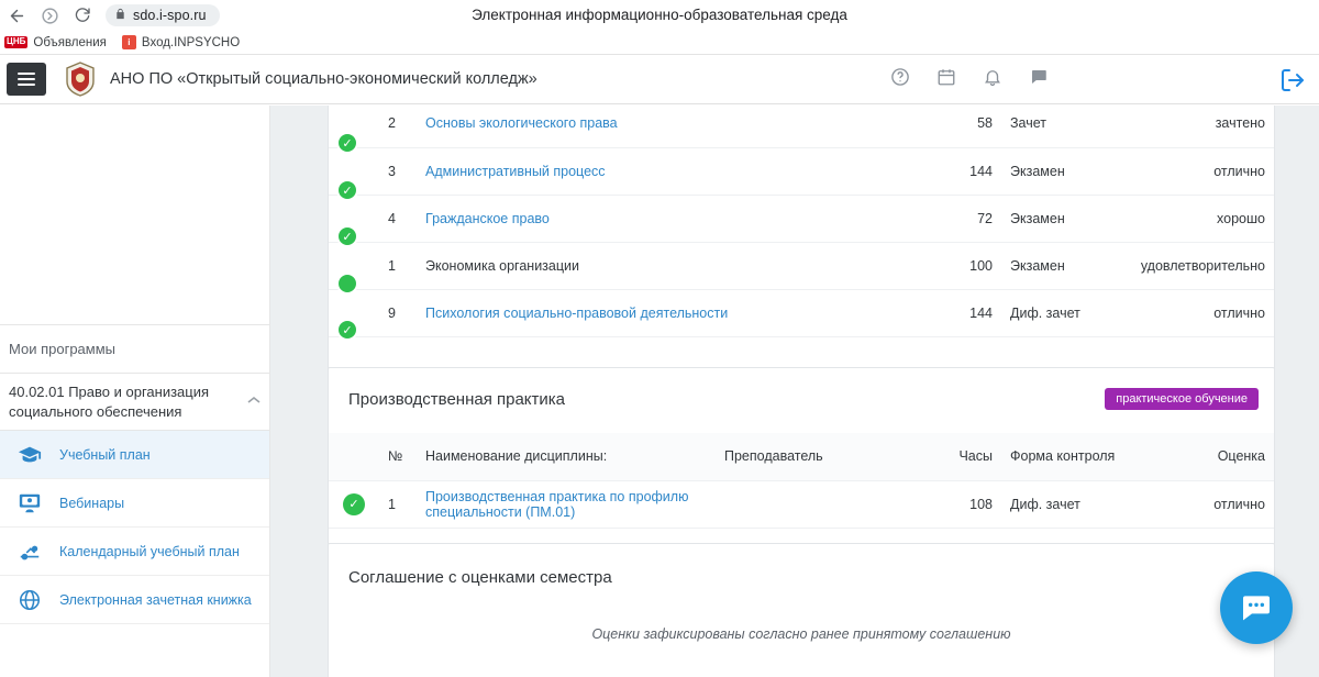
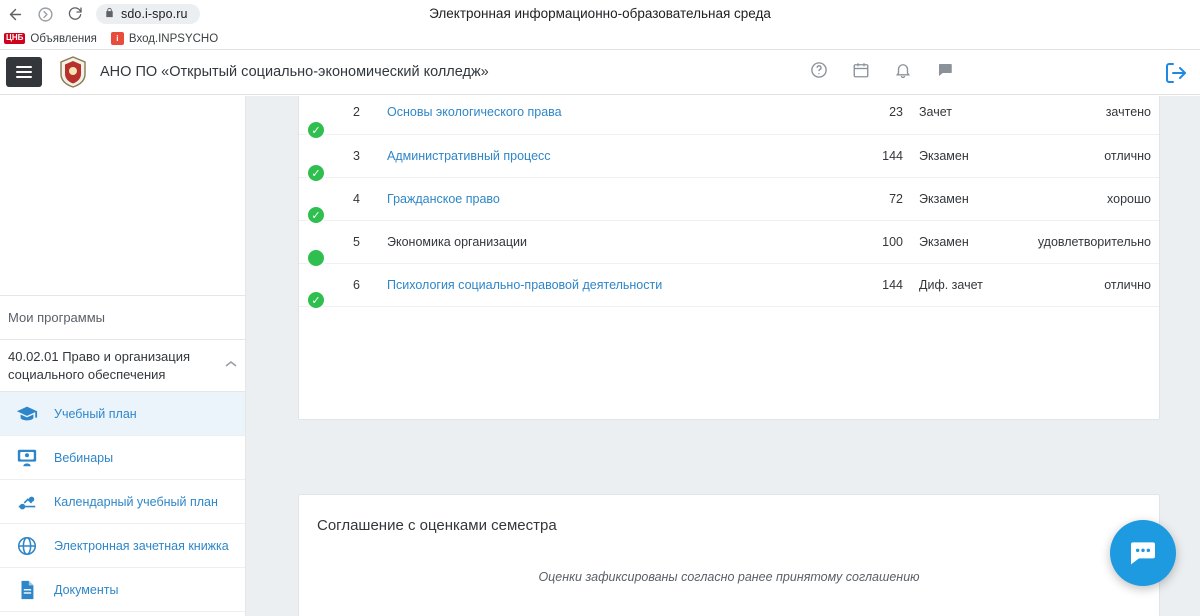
  sdo.i-spo.ru
  Электронная информационно-образовательная среда
  ЦНБ
  Объявления
  i
  Вход.INPSYCHO
  АНО ПО «Открытый социально-экономический колледж»
  Мои программы
  40.02.01 Право и организация социального обеспечения
  Учебный план
  Вебинары
  Календарный учебный план
  Электронная зачетная книжка
+ Документы
- 	2	Основы экологического права	58	Зачет	зачтено
+ 	2	Основы экологического права	23	Зачет	зачтено
  	3	Административный процесс	144	Экзамен	отлично
  	4	Гражданское право	72	Экзамен	хорошо
- 	1	Экономика организации	100	Экзамен	удовлетворительно
+ 	5	Экономика организации	100	Экзамен	удовлетворительно
- 	9	Психология социально-правовой деятельности	144	Диф. зачет	отлично
+ 	6	Психология социально-правовой деятельности	144	Диф. зачет	отлично
  ✓
  ✓
  ✓
  ✓
- Производственная практика
- практическое обучение
- 	№	Наименование дисциплины:	Преподаватель	Часы	Форма контроля	Оценка
- ✓	1	Производственная практика по профилю специальности (ПМ.01)		108	Диф. зачет	отлично
  Соглашение с оценками семестра
  Оценки зафиксированы согласно ранее принятому соглашению
